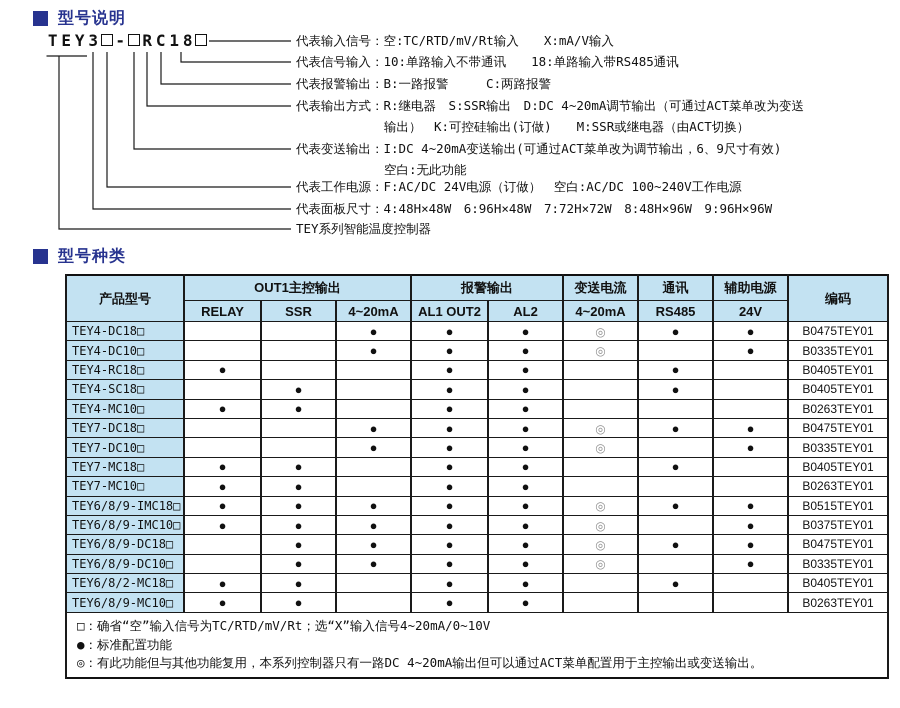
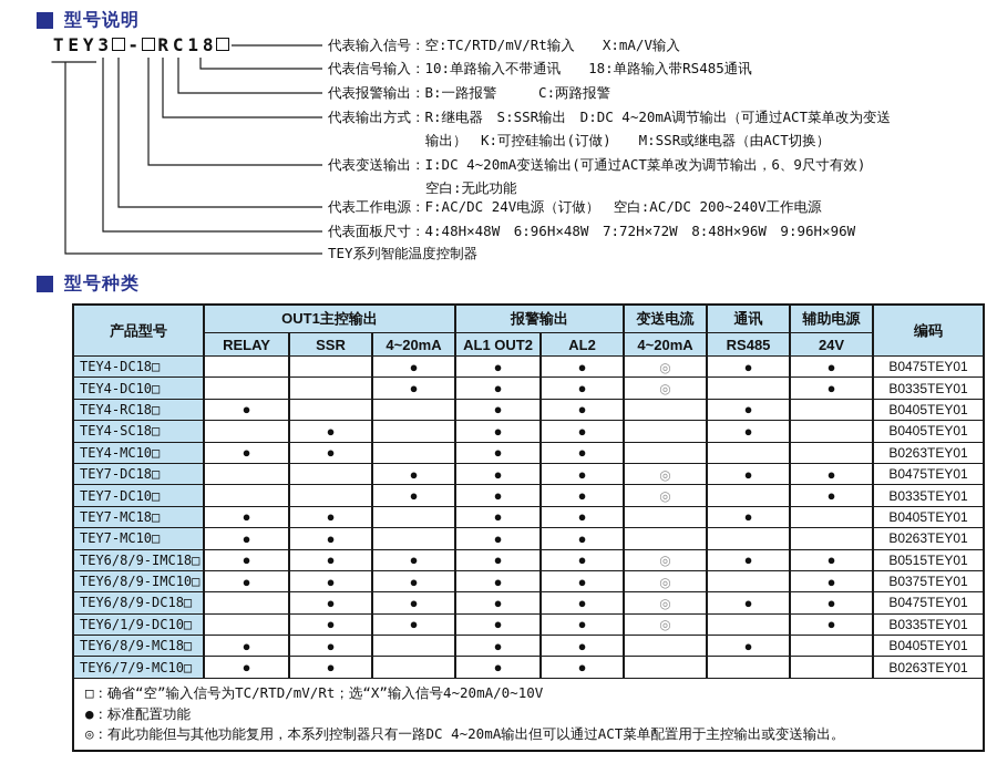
  型号说明
  T E Y 3 - R C 1 8
  代表输入信号：空:TC/RTD/mV/Rt输入 X:mA/V输入
  代表信号输入：10:单路输入不带通讯 18:单路输入带RS485通讯
  代表报警输出：B:一路报警 C:两路报警
  代表输出方式：R:继电器 S:SSR输出 D:DC 4~20mA调节输出（可通过ACT菜单改为变送
  输出） K:可控硅输出(订做) M:SSR或继电器（由ACT切换）
  代表变送输出：I:DC 4~20mA变送输出(可通过ACT菜单改为调节输出，6、9尺寸有效)
  空白:无此功能
- 代表工作电源：F:AC/DC 24V电源（订做） 空白:AC/DC 100~240V工作电源
+ 代表工作电源：F:AC/DC 24V电源（订做） 空白:AC/DC 200~240V工作电源
  代表面板尺寸：4:48H×48W 6:96H×48W 7:72H×72W 8:48H×96W 9:96H×96W
  TEY系列智能温度控制器
  型号种类
  产品型号	OUT1主控输出	报警输出	变送电流	通讯	辅助电源	编码
  RELAY	SSR	4~20mA	AL1 OUT2	AL2	4~20mA	RS485	24V
  TEY4-DC18□			●	●	●	◎	●	●	B0475TEY01
  TEY4-DC10□			●	●	●	◎		●	B0335TEY01
  TEY4-RC18□	●			●	●		●		B0405TEY01
  TEY4-SC18□		●		●	●		●		B0405TEY01
  TEY4-MC10□	●	●		●	●				B0263TEY01
  TEY7-DC18□			●	●	●	◎	●	●	B0475TEY01
  TEY7-DC10□			●	●	●	◎		●	B0335TEY01
  TEY7-MC18□	●	●		●	●		●		B0405TEY01
  TEY7-MC10□	●	●		●	●				B0263TEY01
  TEY6/8/9-IMC18□	●	●	●	●	●	◎	●	●	B0515TEY01
  TEY6/8/9-IMC10□	●	●	●	●	●	◎		●	B0375TEY01
  TEY6/8/9-DC18□		●	●	●	●	◎	●	●	B0475TEY01
- TEY6/8/9-DC10□		●	●	●	●	◎		●	B0335TEY01
+ TEY6/1/9-DC10□		●	●	●	●	◎		●	B0335TEY01
- TEY6/8/2-MC18□	●	●		●	●		●		B0405TEY01
+ TEY6/8/9-MC18□	●	●		●	●		●		B0405TEY01
- TEY6/8/9-MC10□	●	●		●	●				B0263TEY01
+ TEY6/7/9-MC10□	●	●		●	●				B0263TEY01
  □：确省“空”输入信号为TC/RTD/mV/Rt；选“X”输入信号4~20mA/0~10V ●：标准配置功能 ◎：有此功能但与其他功能复用，本系列控制器只有一路DC 4~20mA输出但可以通过ACT菜单配置用于主控输出或变送输出。
